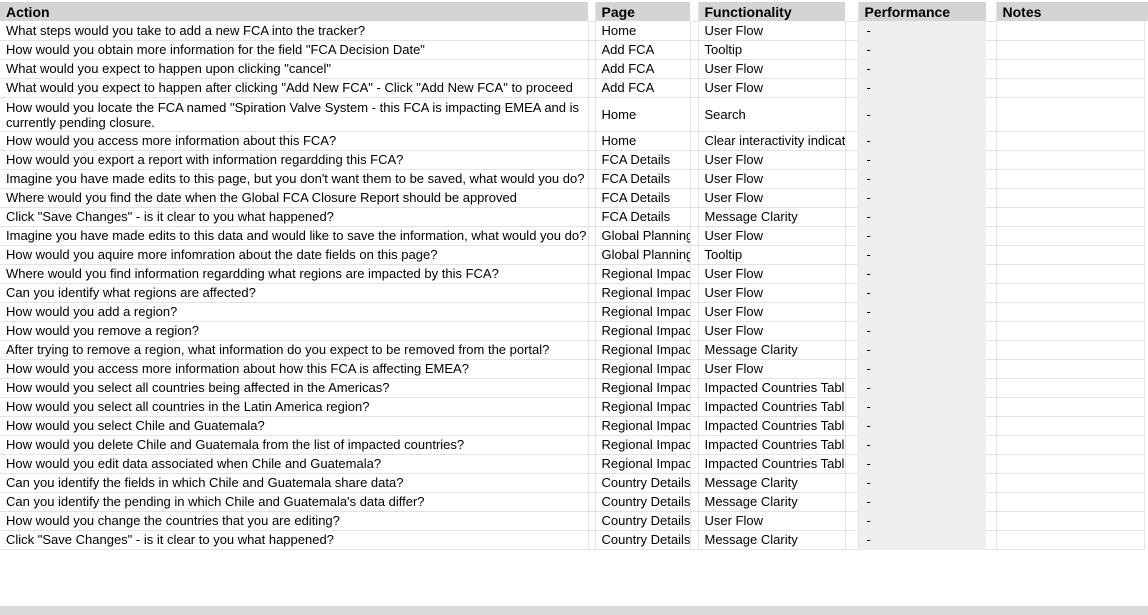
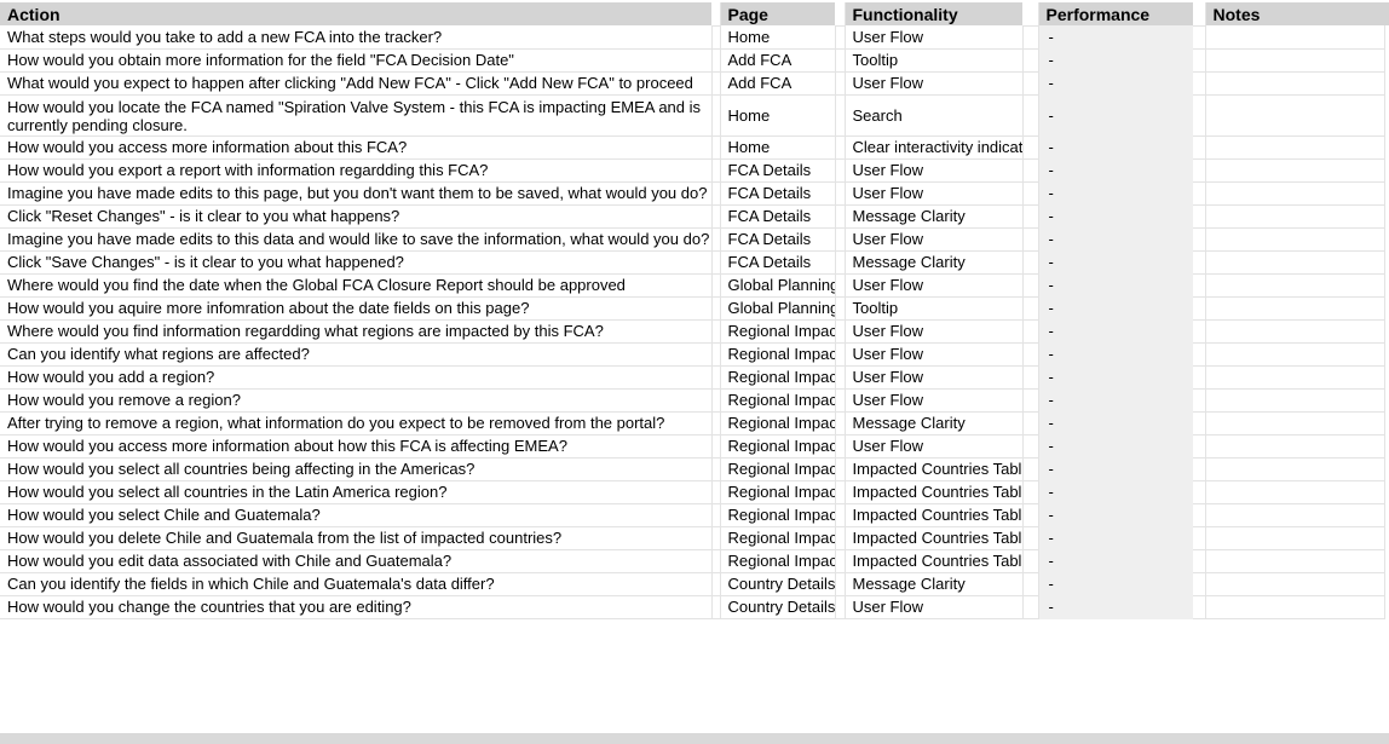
  Action		Page		Functionality		Performance		Notes
  What steps would you take to add a new FCA into the tracker?		Home		User Flow		-
  How would you obtain more information for the field "FCA Decision Date"		Add FCA		Tooltip		-
- What would you expect to happen upon clicking "cancel"		Add FCA		User Flow		-
  What would you expect to happen after clicking "Add New FCA" - Click "Add New FCA" to proceed		Add FCA		User Flow		-
  How would you locate the FCA named "Spiration Valve System - this FCA is impacting EMEA and is currently pending closure.		Home		Search		-
  How would you access more information about this FCA?		Home		Clear interactivity indicat		-
  How would you export a report with information regardding this FCA?		FCA Details		User Flow		-
  Imagine you have made edits to this page, but you don't want them to be saved, what would you do?		FCA Details		User Flow		-
+ Click "Reset Changes" - is it clear to you what happens?		FCA Details		Message Clarity		-
- Where would you find the date when the Global FCA Closure Report should be approved		FCA Details		User Flow		-
+ Imagine you have made edits to this data and would like to save the information, what would you do?		FCA Details		User Flow		-
  Click "Save Changes" - is it clear to you what happened?		FCA Details		Message Clarity		-
- Imagine you have made edits to this data and would like to save the information, what would you do?		Global Plannin		User Flow		-
+ Where would you find the date when the Global FCA Closure Report should be approved		Global Plannin		User Flow		-
  How would you aquire more infomration about the date fields on this page?		Global Plannin		Tooltip		-
  Where would you find information regardding what regions are impacted by this FCA?		Regional Impac		User Flow		-
  Can you identify what regions are affected?		Regional Impac		User Flow		-
  How would you add a region?		Regional Impac		User Flow		-
  How would you remove a region?		Regional Impac		User Flow		-
  After trying to remove a region, what information do you expect to be removed from the portal?		Regional Impac		Message Clarity		-
  How would you access more information about how this FCA is affecting EMEA?		Regional Impac		User Flow		-
- How would you select all countries being affected in the Americas?		Regional Impac		Impacted Countries Tabl		-
+ How would you select all countries being affecting in the Americas?		Regional Impac		Impacted Countries Tabl		-
  How would you select all countries in the Latin America region?		Regional Impac		Impacted Countries Tabl		-
  How would you select Chile and Guatemala?		Regional Impac		Impacted Countries Tabl		-
  How would you delete Chile and Guatemala from the list of impacted countries?		Regional Impac		Impacted Countries Tabl		-
- How would you edit data associated when Chile and Guatemala?		Regional Impac		Impacted Countries Tabl		-
+ How would you edit data associated with Chile and Guatemala?		Regional Impac		Impacted Countries Tabl		-
- Can you identify the fields in which Chile and Guatemala share data?		Country Details		Message Clarity		-
- Can you identify the pending in which Chile and Guatemala's data differ?		Country Details		Message Clarity		-
+ Can you identify the fields in which Chile and Guatemala's data differ?		Country Details		Message Clarity		-
  How would you change the countries that you are editing?		Country Details		User Flow		-
- Click "Save Changes" - is it clear to you what happened?		Country Details		Message Clarity		-
